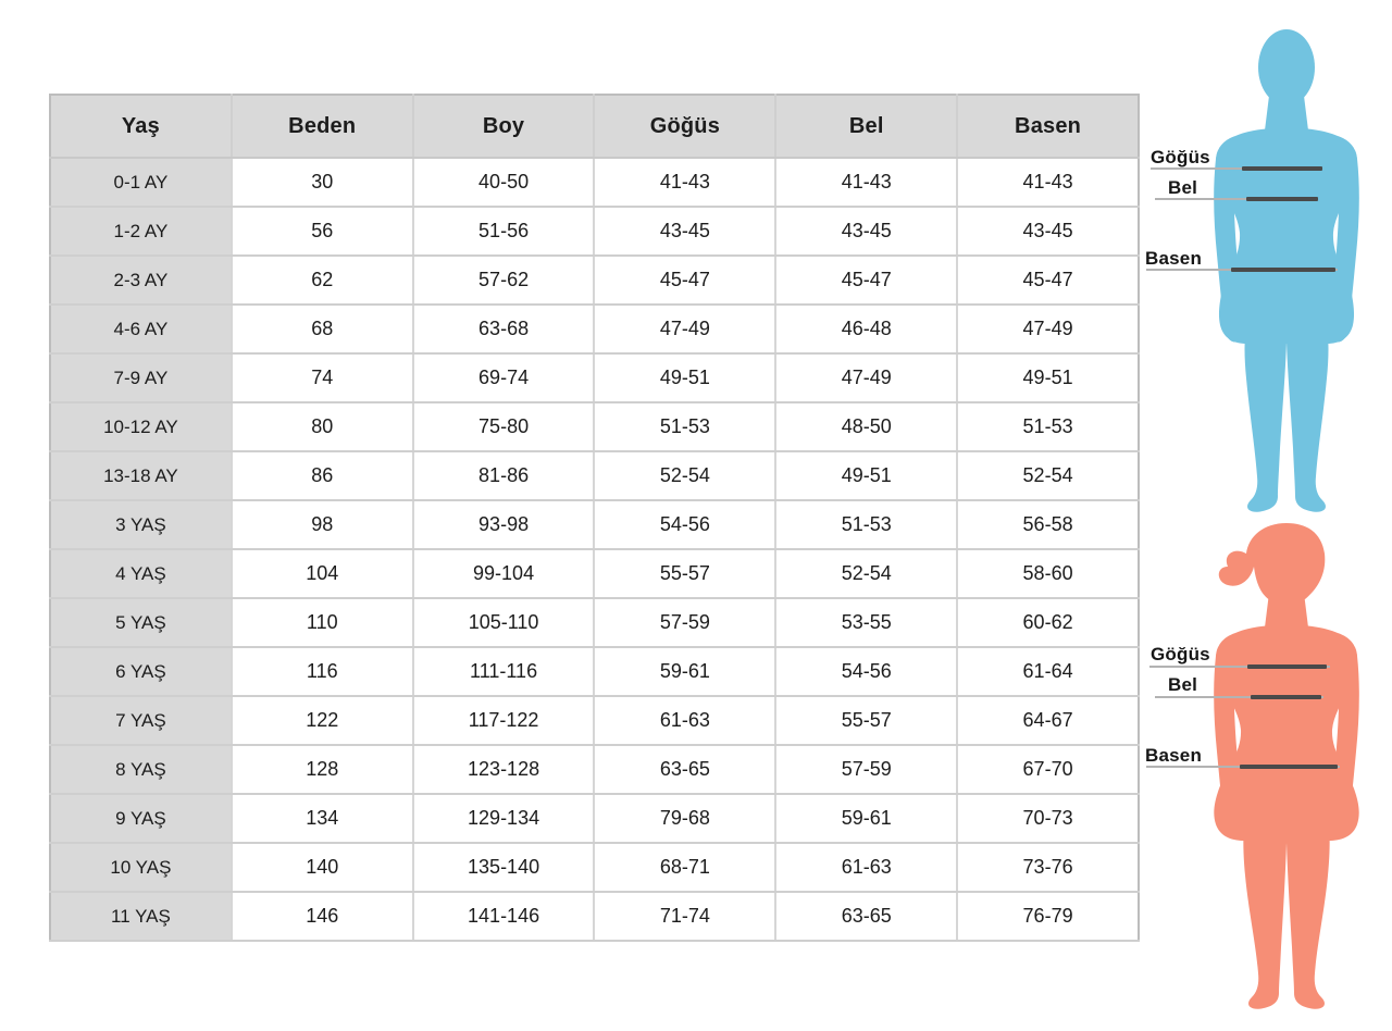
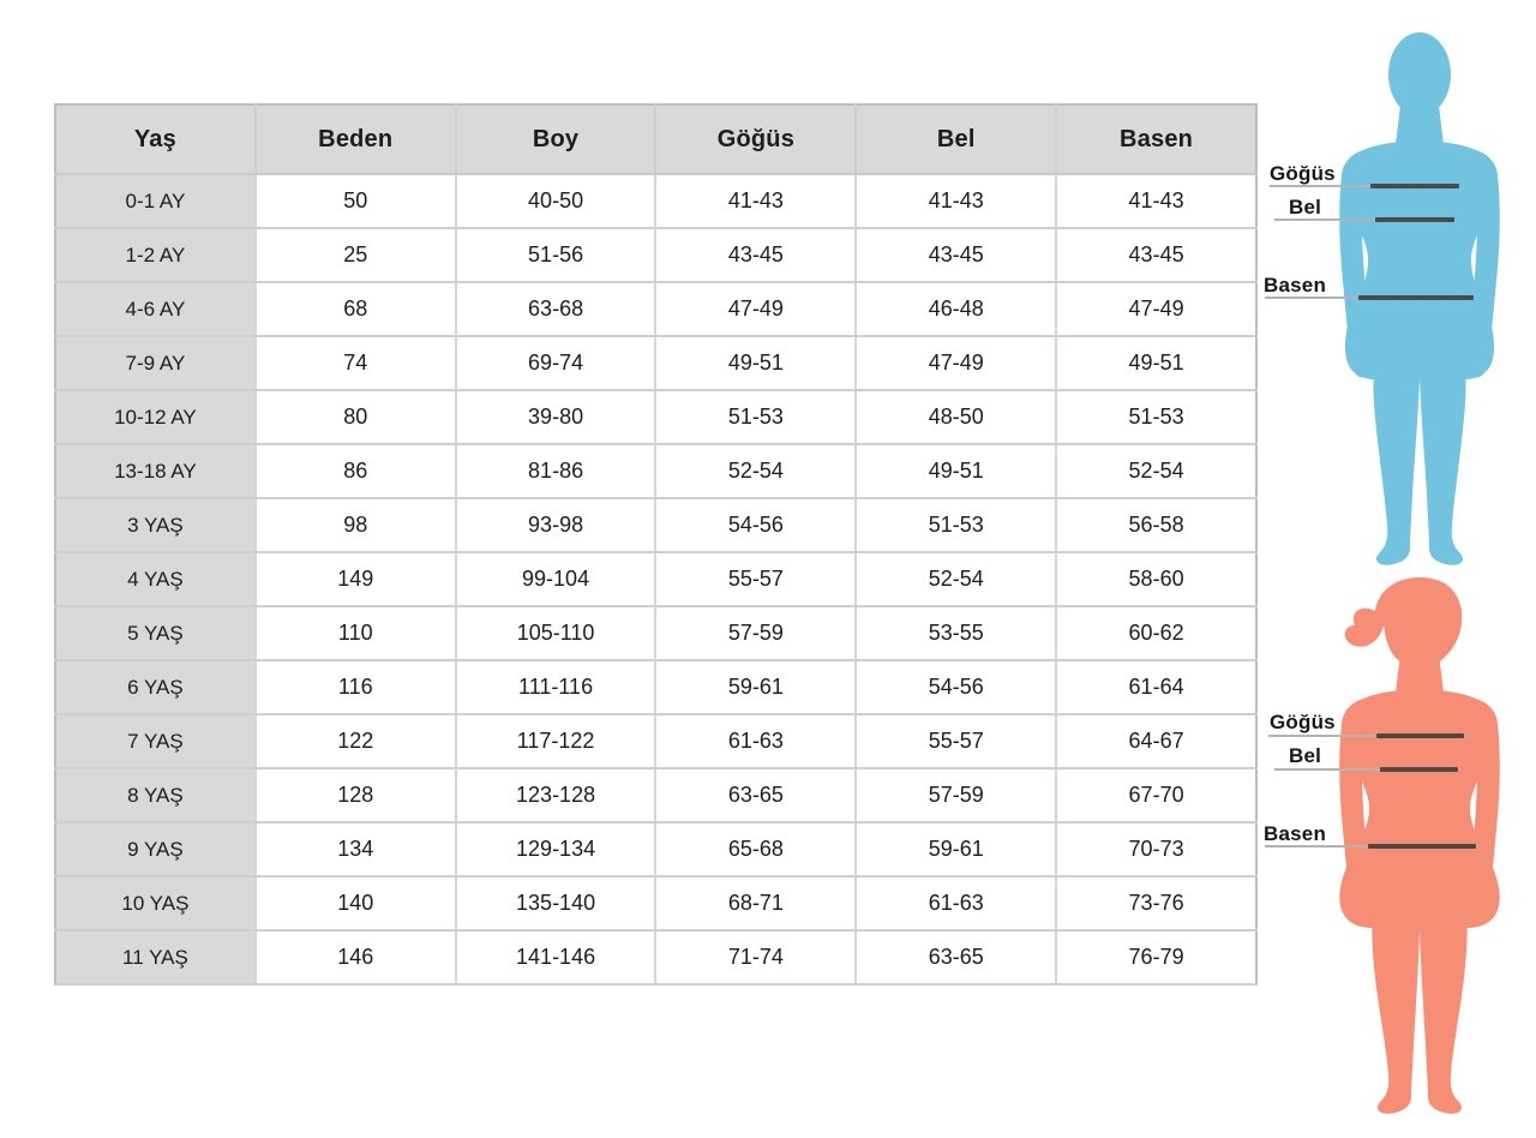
  Yaş	Beden	Boy	Göğüs	Bel	Basen
- 0-1 AY	30	40-50	41-43	41-43	41-43
+ 0-1 AY	50	40-50	41-43	41-43	41-43
- 1-2 AY	56	51-56	43-45	43-45	43-45
+ 1-2 AY	25	51-56	43-45	43-45	43-45
- 2-3 AY	62	57-62	45-47	45-47	45-47
  4-6 AY	68	63-68	47-49	46-48	47-49
  7-9 AY	74	69-74	49-51	47-49	49-51
- 10-12 AY	80	75-80	51-53	48-50	51-53
+ 10-12 AY	80	39-80	51-53	48-50	51-53
  13-18 AY	86	81-86	52-54	49-51	52-54
  3 YAŞ	98	93-98	54-56	51-53	56-58
- 4 YAŞ	104	99-104	55-57	52-54	58-60
+ 4 YAŞ	149	99-104	55-57	52-54	58-60
  5 YAŞ	110	105-110	57-59	53-55	60-62
  6 YAŞ	116	111-116	59-61	54-56	61-64
  7 YAŞ	122	117-122	61-63	55-57	64-67
  8 YAŞ	128	123-128	63-65	57-59	67-70
- 9 YAŞ	134	129-134	79-68	59-61	70-73
+ 9 YAŞ	134	129-134	65-68	59-61	70-73
  10 YAŞ	140	135-140	68-71	61-63	73-76
  11 YAŞ	146	141-146	71-74	63-65	76-79
  Göğüs
  Bel
  Basen
  Göğüs
  Bel
  Basen
